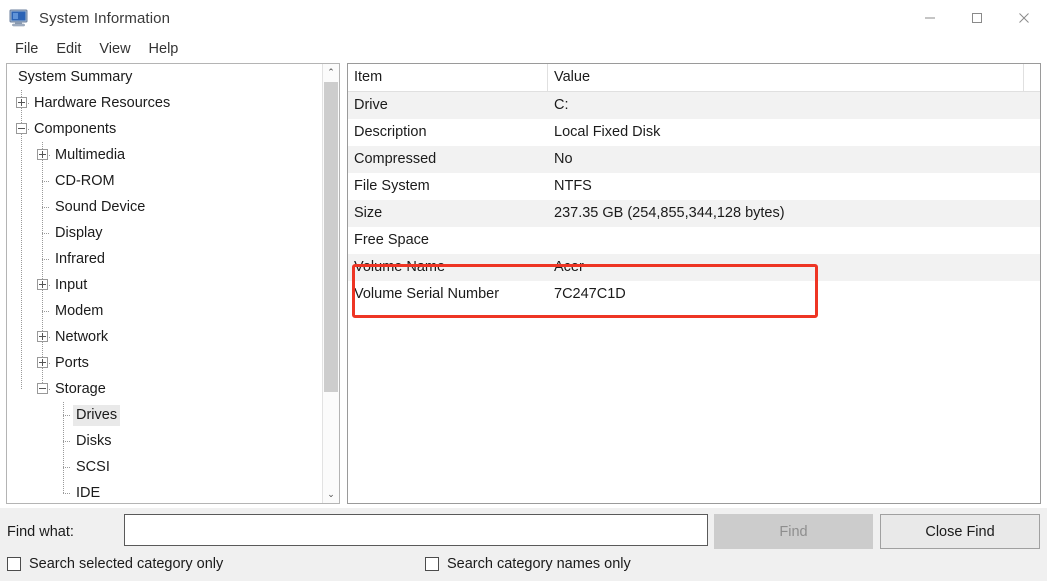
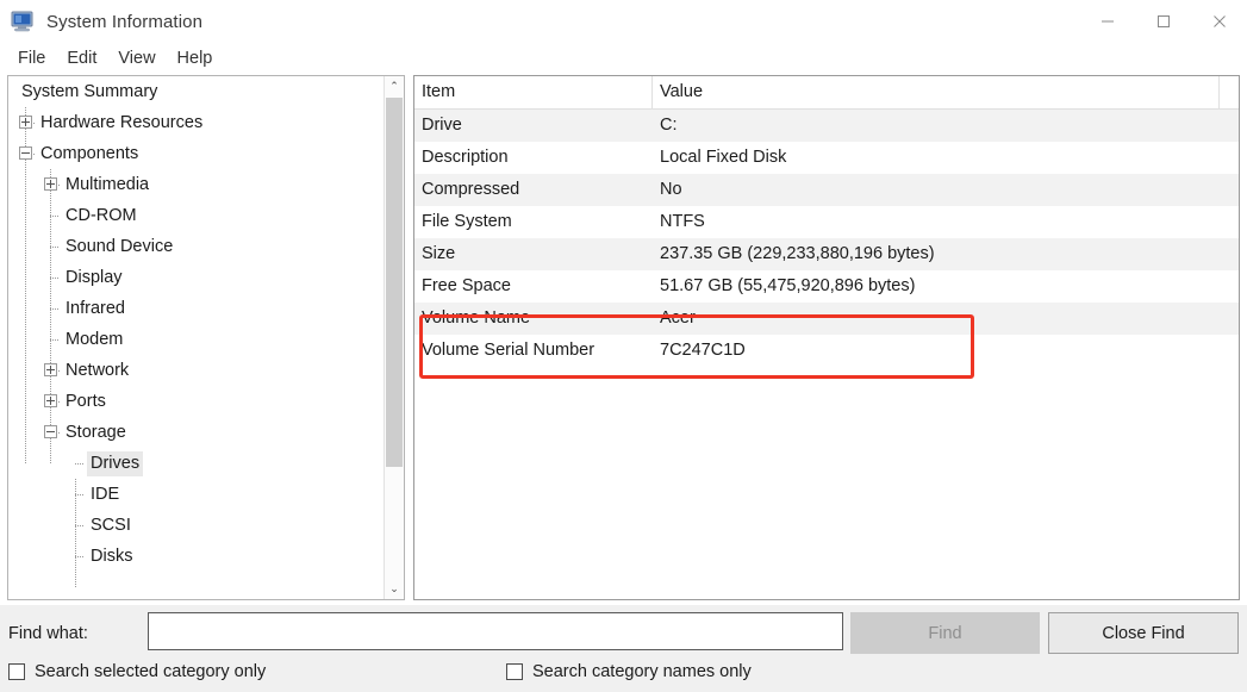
  System Information
  File
  Edit
  View
  Help
  System Summary
  Hardware Resources
  Components
  Multimedia
  CD-ROM
  Sound Device
  Display
  Infrared
- Input
  Modem
  Network
  Ports
  Storage
  Drives
- Disks
+ IDE
  SCSI
- IDE
+ Disks
  ⌃
  ⌄
  Item
  Value
  Drive
  C:
  Description
  Local Fixed Disk
  Compressed
  No
  File System
  NTFS
  Size
- 237.35 GB (254,855,344,128 bytes)
+ 237.35 GB (229,233,880,196 bytes)
  Free Space
+ 51.67 GB (55,475,920,896 bytes)
  Volume Name
  Acer
  Volume Serial Number
  7C247C1D
  Find what:
  Find
  Close Find
  Search selected category only
  Search category names only
